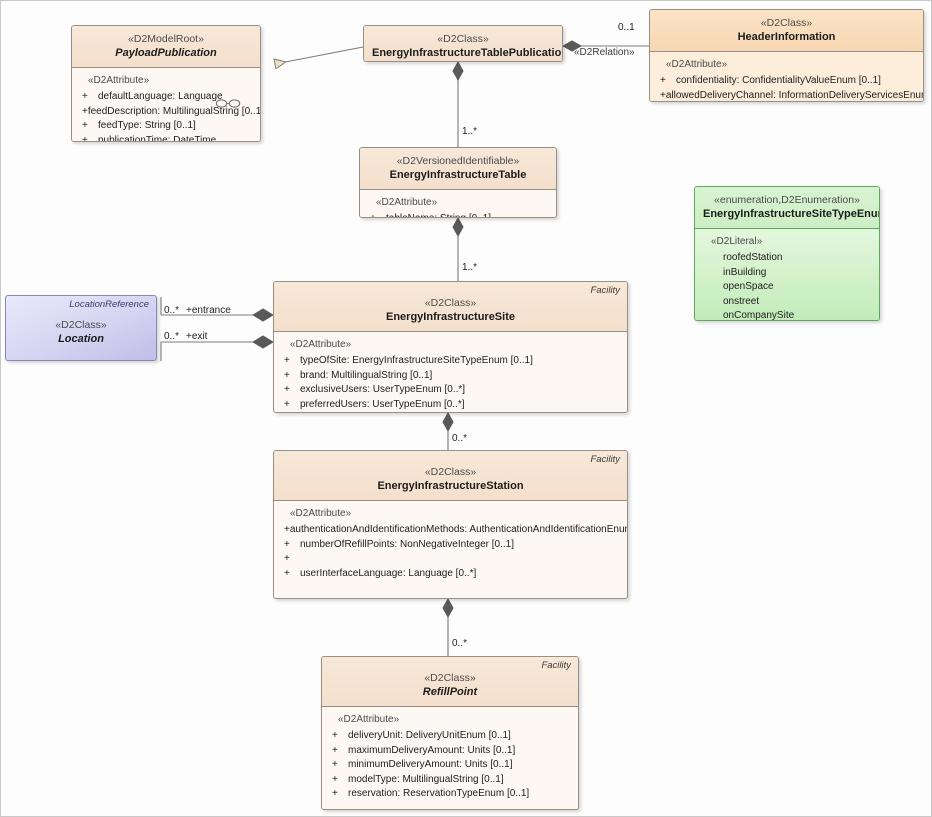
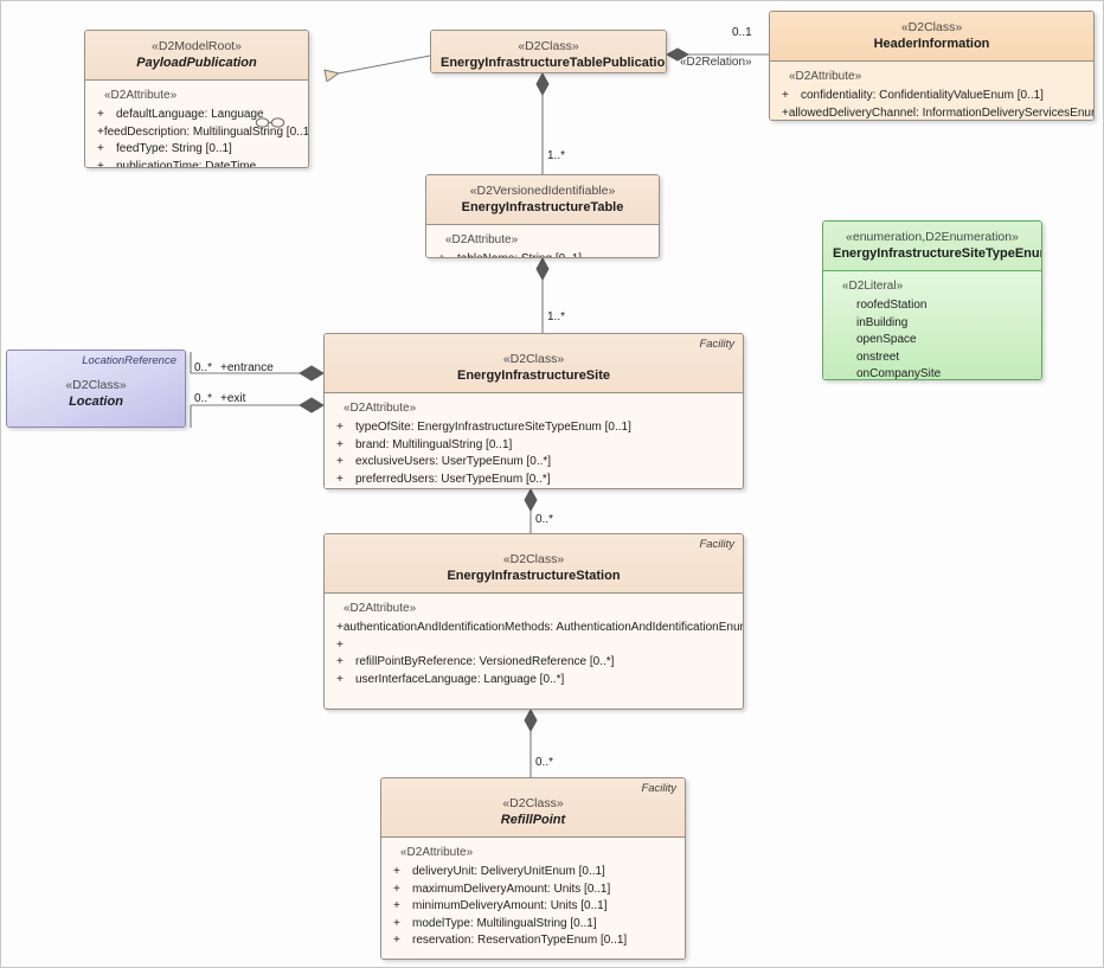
  0..1
  «D2Relation»
  1..*
  1..*
  0..*
  0..*
  0..*
  +entrance
  0..*
  +exit
  «D2ModelRoot»
  PayloadPublication
  «D2Attribute»
  +
  defaultLanguage: Language
  +
  feedDescription: MultilingualString [0..1
  +
  feedType: String [0..1]
  +
  publicationTime: DateTime
  «D2Class»
  EnergyInfrastructureTablePublicatio
  «D2Class»
  HeaderInformation
  «D2Attribute»
  +
  confidentiality: ConfidentialityValueEnum [0..1]
  +
  allowedDeliveryChannel: InformationDeliveryServicesEnu
  «D2VersionedIdentifiable»
  EnergyInfrastructureTable
  «D2Attribute»
  Facility
  «D2Class»
  EnergyInfrastructureSite
  «D2Attribute»
  +
  typeOfSite: EnergyInfrastructureSiteTypeEnum [0..1]
  +
  brand: MultilingualString [0..1]
  +
  exclusiveUsers: UserTypeEnum [0..*]
  +
  preferredUsers: UserTypeEnum [0..*]
  Facility
  «D2Class»
  EnergyInfrastructureStation
  «D2Attribute»
  +
  authenticationAndIdentificationMethods: AuthenticationAndIdentificationEnu
  +
- numberOfRefillPoints: NonNegativeInteger [0..1]
  +
+ refillPointByReference: VersionedReference [0..*]
  +
  userInterfaceLanguage: Language [0..*]
  Facility
  «D2Class»
  RefillPoint
  «D2Attribute»
  +
  deliveryUnit: DeliveryUnitEnum [0..1]
  +
  maximumDeliveryAmount: Units [0..1]
  +
  minimumDeliveryAmount: Units [0..1]
  +
  modelType: MultilingualString [0..1]
  +
  reservation: ReservationTypeEnum [0..1]
  LocationReference
  «D2Class»
  Location
  «enumeration,D2Enumeration»
  EnergyInfrastructureSiteTypeEnu
  «D2Literal»
  roofedStation
  inBuilding
  openSpace
  onstreet
  onCompanySite
